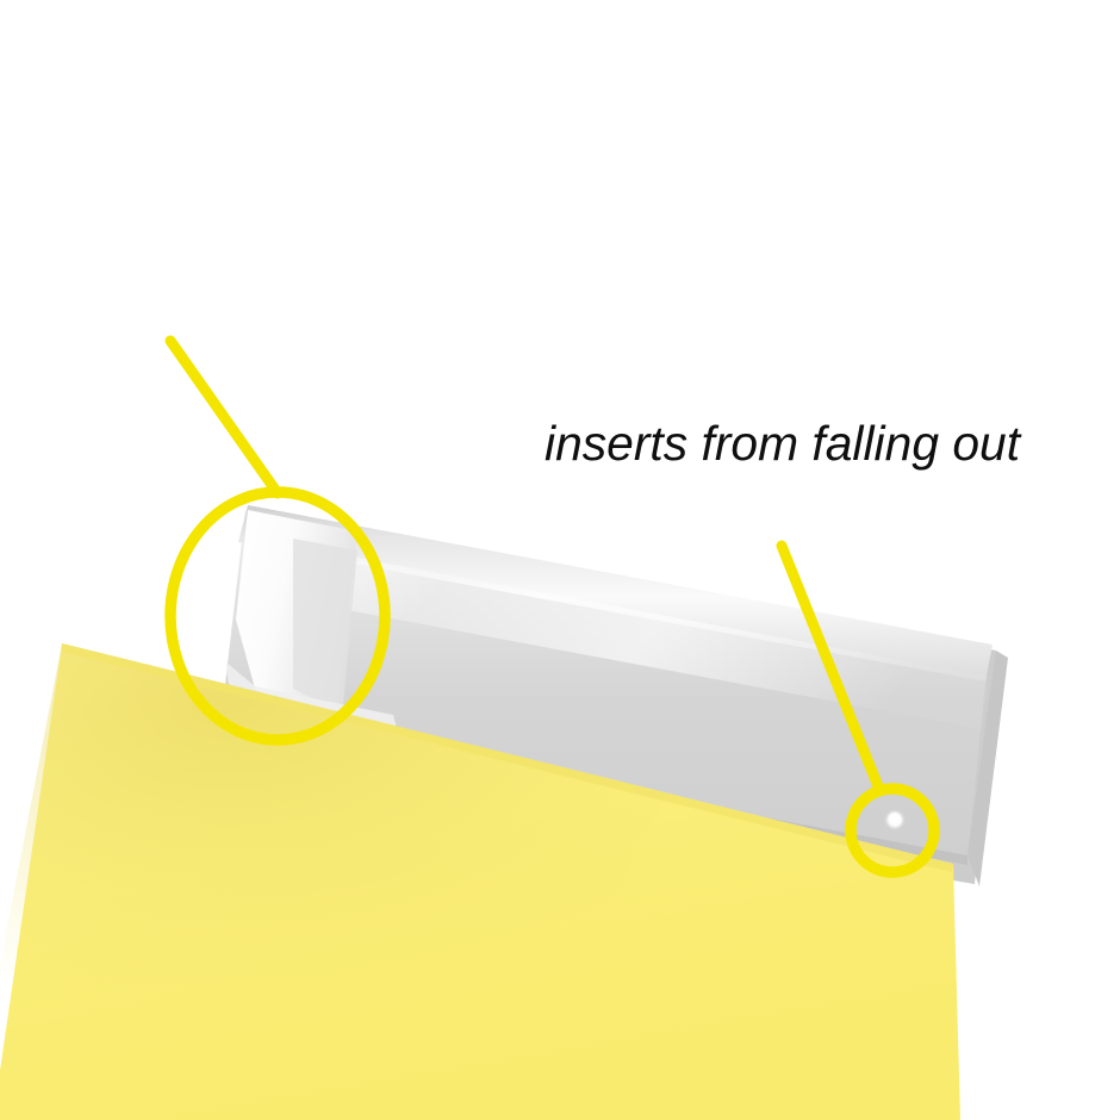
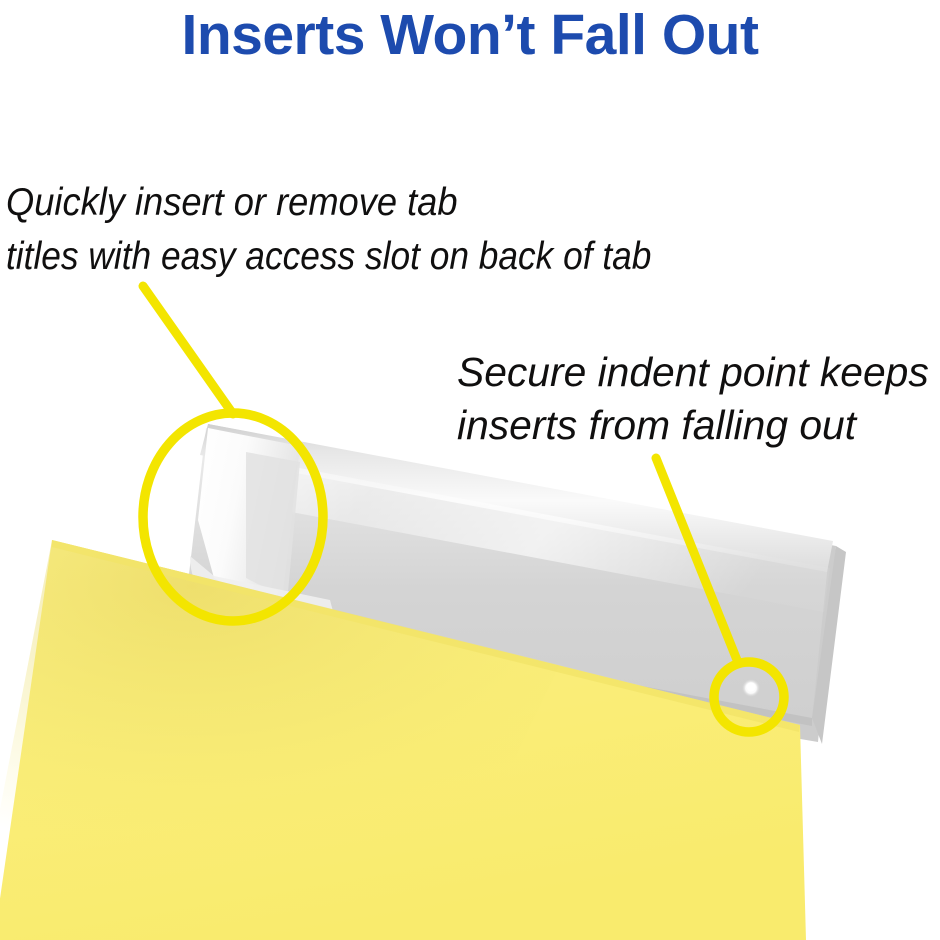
+ Inserts Won’t Fall Out
+ Quickly insert or remove tab
+ titles with easy access slot on back of tab
+ Secure indent point keeps
  inserts from falling out
